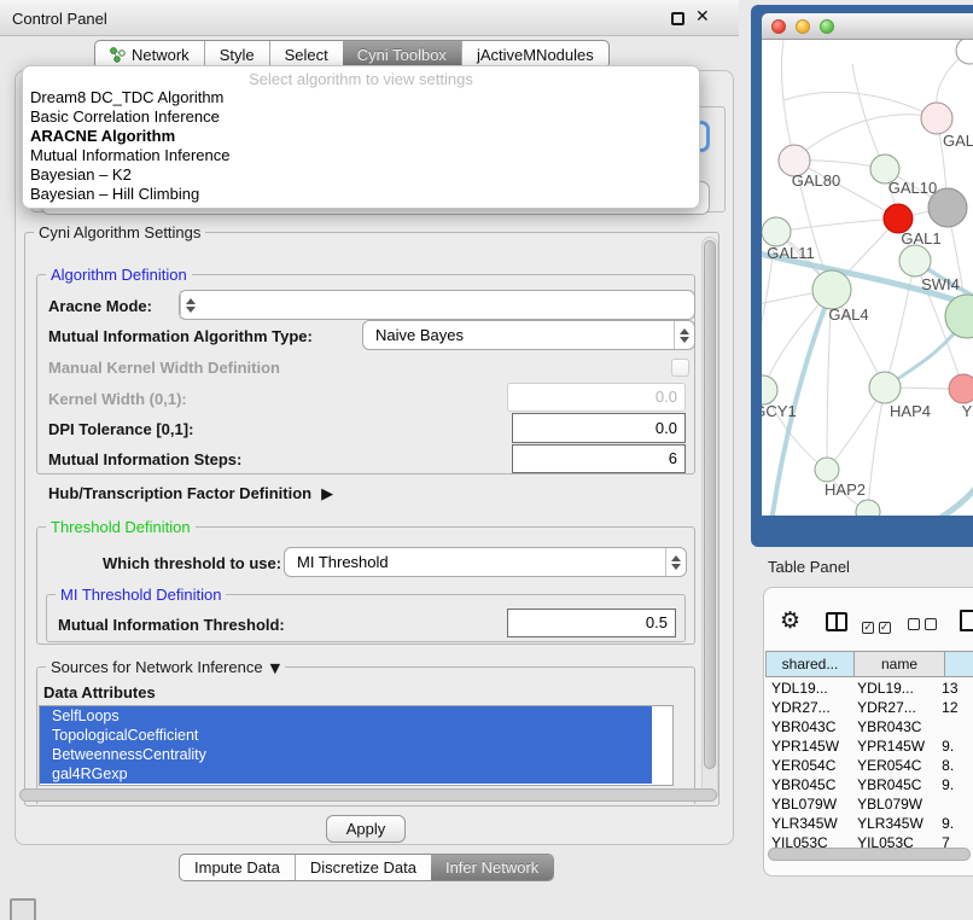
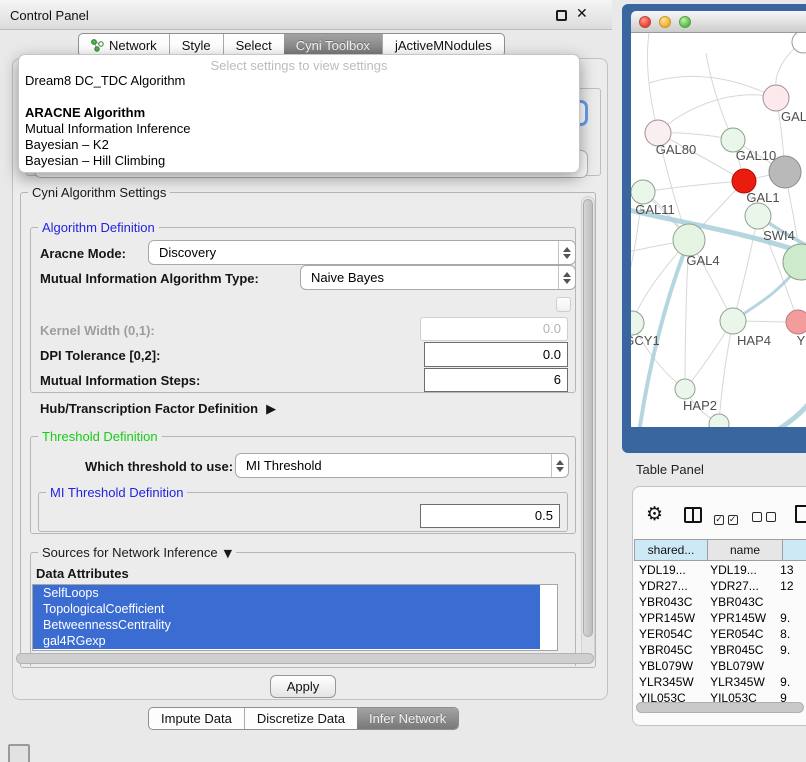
  Control Panel
  ✕
  Network
  Style
  Select
  Cyni Toolbox
  jActiveMNodules
- Select algorithm to view settings
+ Select settings to view settings
  Dream8 DC_TDC Algorithm
- Basic Correlation Inference
  ARACNE Algorithm
  Mutual Information Inference
  Bayesian – K2
  Bayesian – Hill Climbing
  Cyni Algorithm Settings
  Algorithm Definition
  Aracne Mode:
+ Discovery
  Mutual Information Algorithm Type:
  Naive Bayes
- Manual Kernel Width Definition
  Kernel Width (0,1):
  0.0
- DPI Tolerance [0,1]:
+ DPI Tolerance [0,2]:
  0.0
  Mutual Information Steps:
  6
  Hub/Transcription Factor Definition ▶
  Threshold Definition
  Which threshold to use:
  MI Threshold
  MI Threshold Definition
- Mutual Information Threshold:
  0.5
  Sources for Network Inference ▼
  Data Attributes
  SelfLoops
  TopologicalCoefficient
  BetweennessCentrality
  gal4RGexp
  Apply
  Impute Data
  Discretize Data
  Infer Network
  GAL
  GAL80
  GAL10
  GAL1
  GAL11
  SWI4
  GAL4
  CY1
  HAP4
  Y
  HAP2
  Table Panel
  ⚙
  ✓ ✓
  shared...
  name
  YDL19...
  YDL19...
  13
  YDR27...
  YDR27...
  12
  YBR043C
  YBR043C
  YPR145W
  YPR145W
  9.
  YER054C
  YER054C
  8.
  YBR045C
  YBR045C
  9.
  YBL079W
  YBL079W
  YLR345W
  YLR345W
  9.
  YIL053C
  YIL053C
- 7
+ 9
